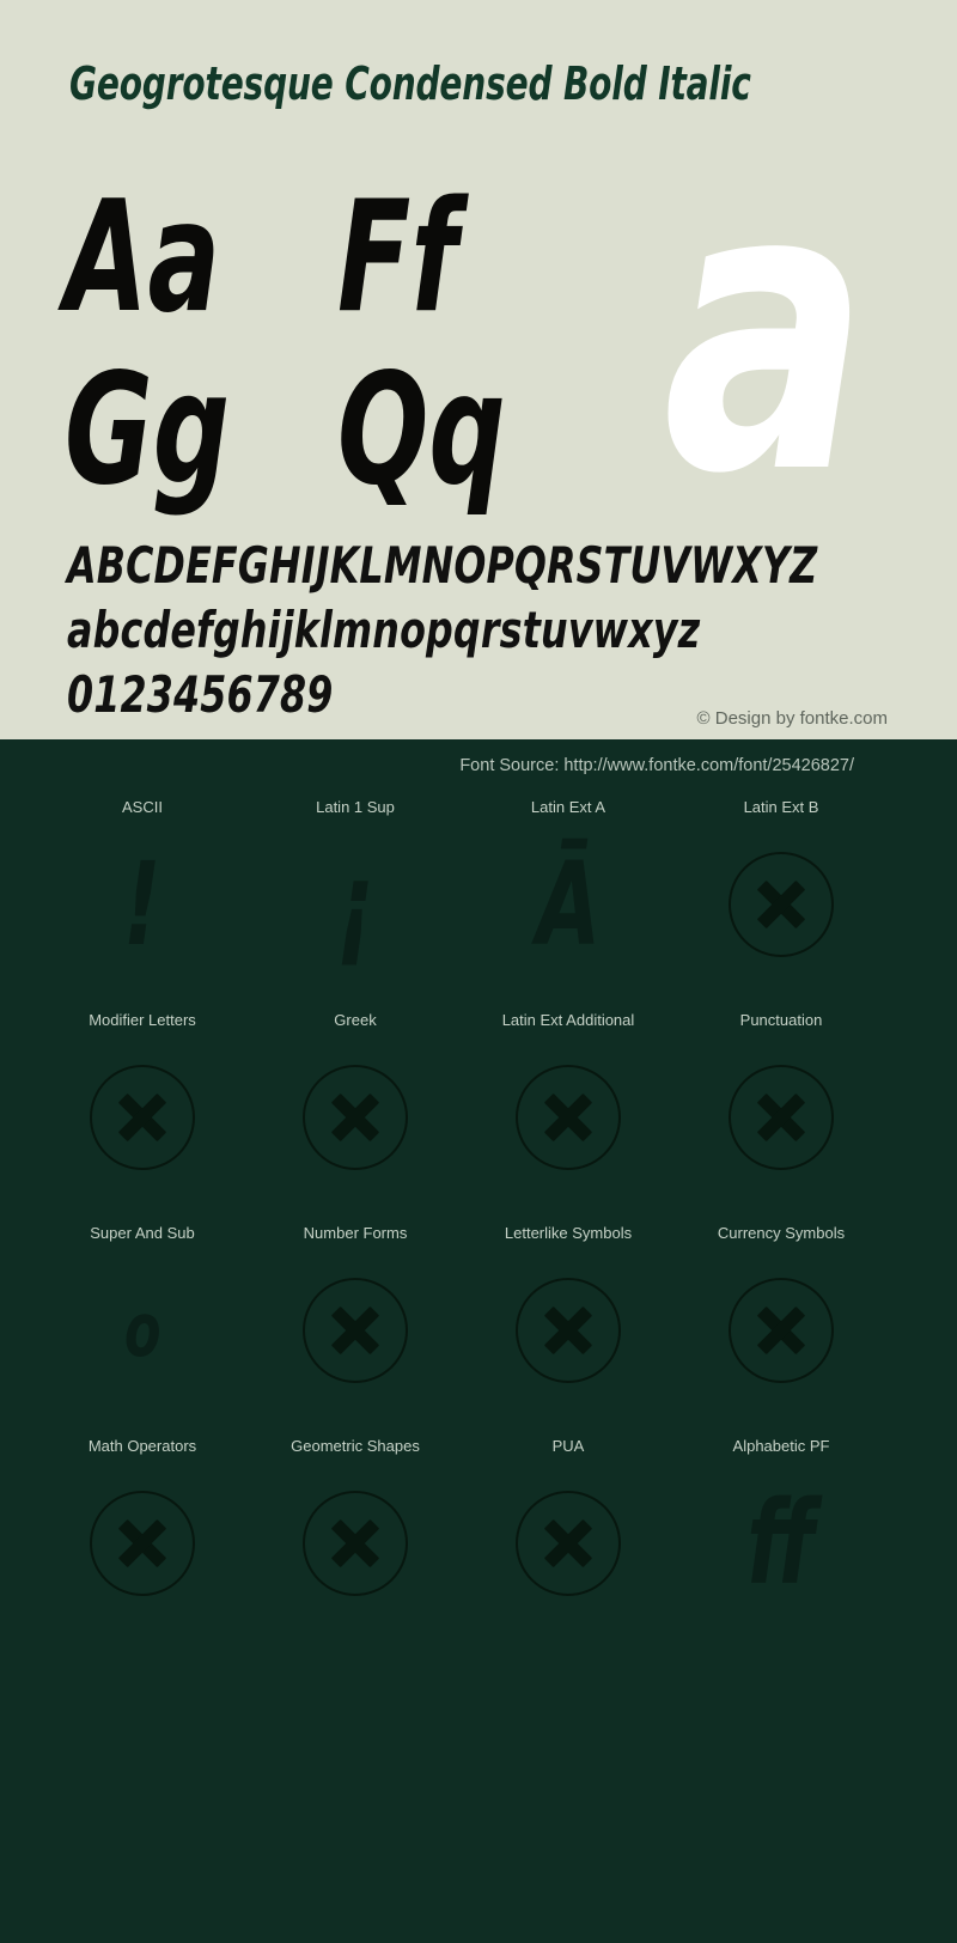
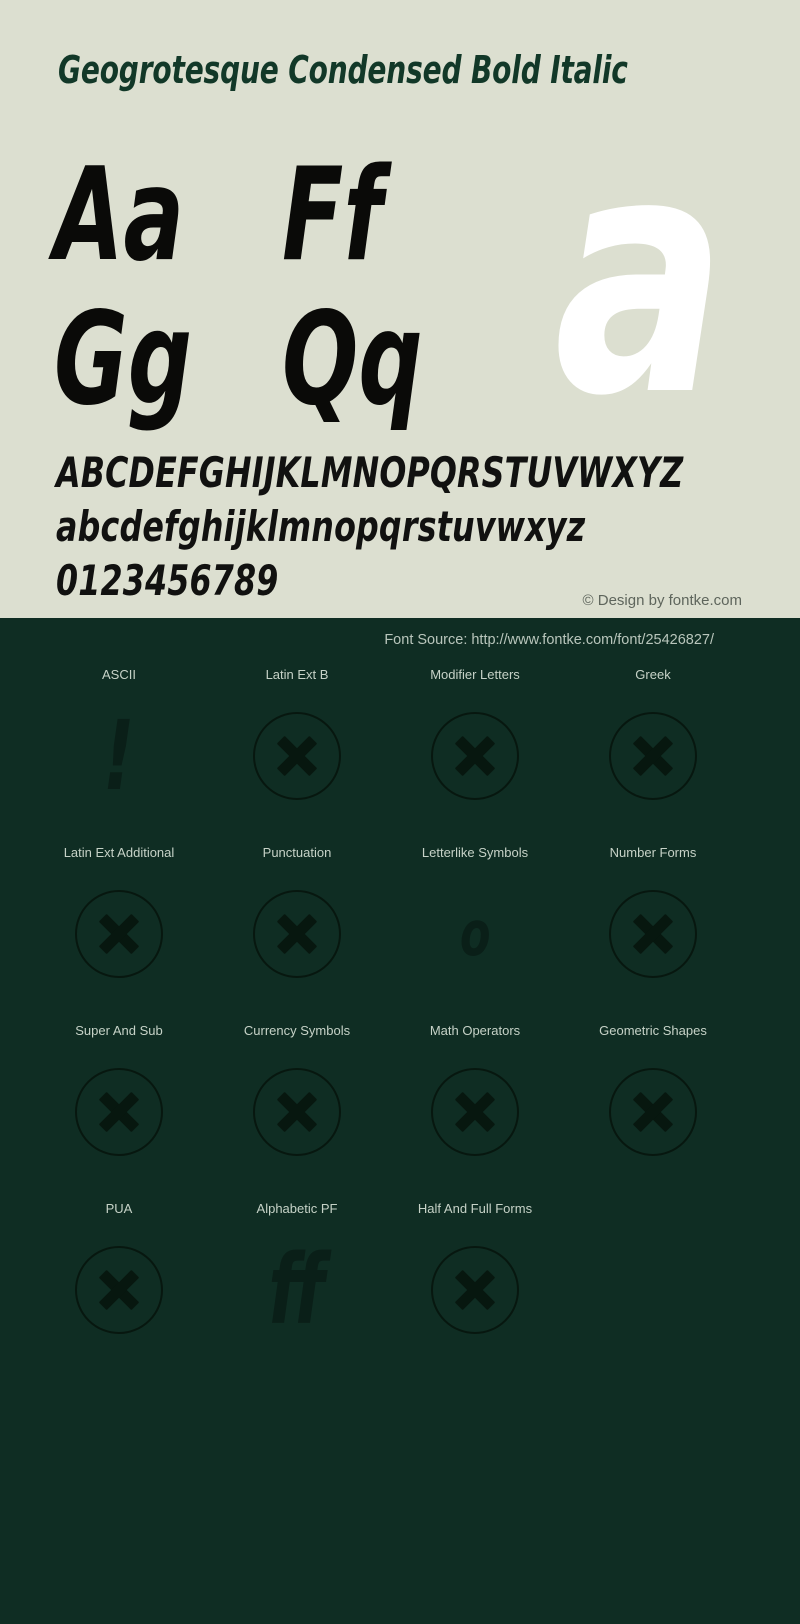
  Geogrotesque Condensed Bold Italic
  Aa
  Ff
  Gg
  Qq
  a
  ABCDEFGHIJKLMNOPQRSTUVWXYZ
  abcdefghijklmnopqrstuvwxyz
  0123456789
  © Design by fontke.com
  Font Source: http://www.fontke.com/font/25426827/
  ASCII
- Latin 1 Sup
- Latin Ext A
  Latin Ext B
  Modifier Letters
  Greek
  Latin Ext Additional
  Punctuation
- Super And Sub
+ Letterlike Symbols
  Number Forms
- Letterlike Symbols
+ Super And Sub
  Currency Symbols
  Math Operators
  Geometric Shapes
  PUA
  Alphabetic PF
+ Half And Full Forms
